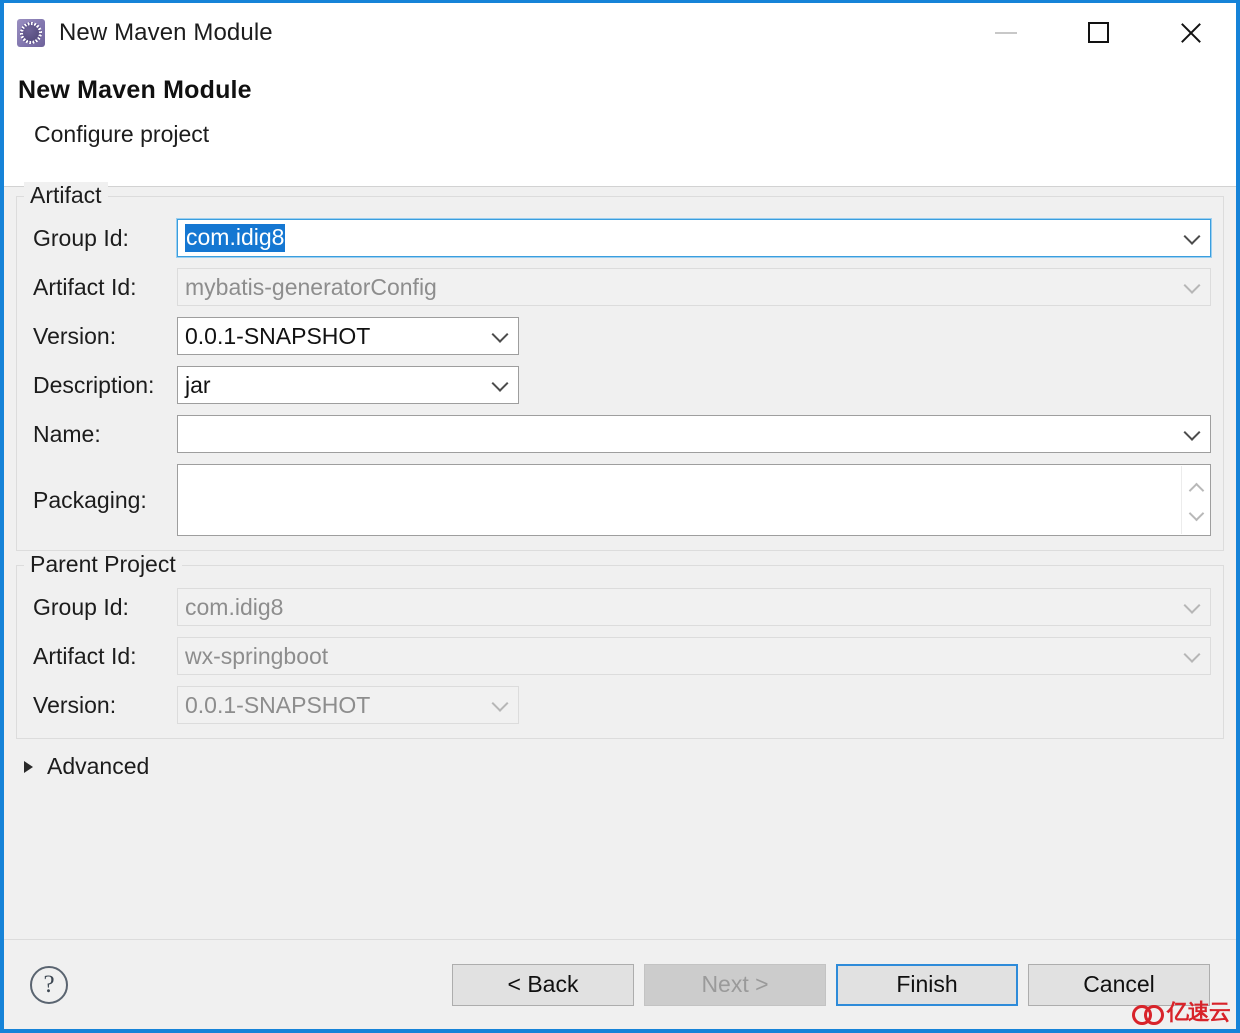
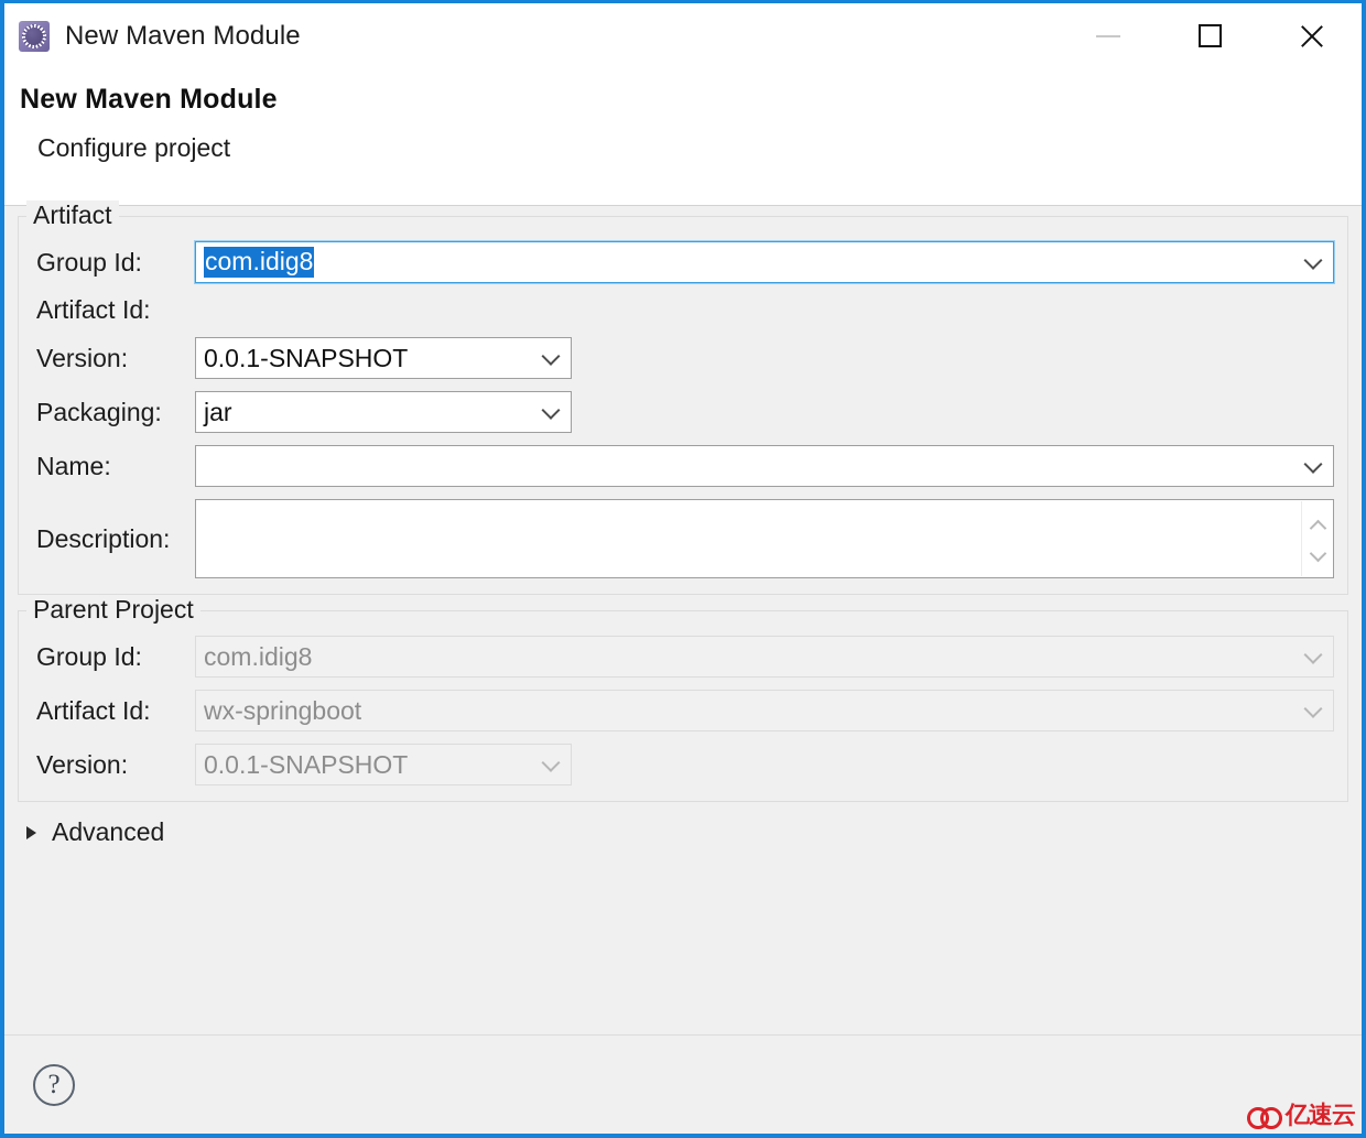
  New Maven Module
  New Maven Module
  Configure project
  Artifact
  Group Id:
  com.idig8
  Artifact Id:
- mybatis-generatorConfig
  Version:
  0.0.1-SNAPSHOT
- Description:
+ Packaging:
  jar
  Name:
- Packaging:
+ Description:
  Parent Project
  Group Id:
  com.idig8
  Artifact Id:
  wx-springboot
  Version:
  0.0.1-SNAPSHOT
  Advanced
  ?
- < Back
- Next >
- Finish
- Cancel
  亿速云
